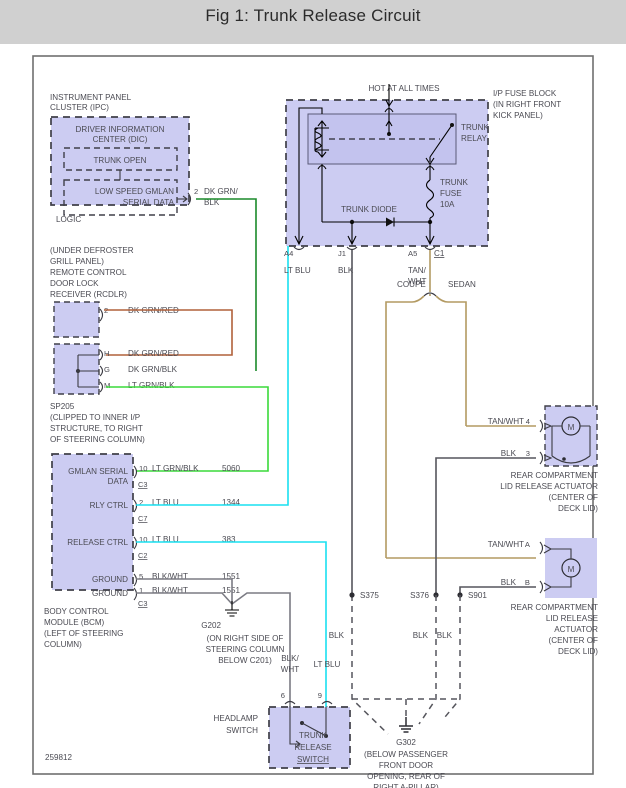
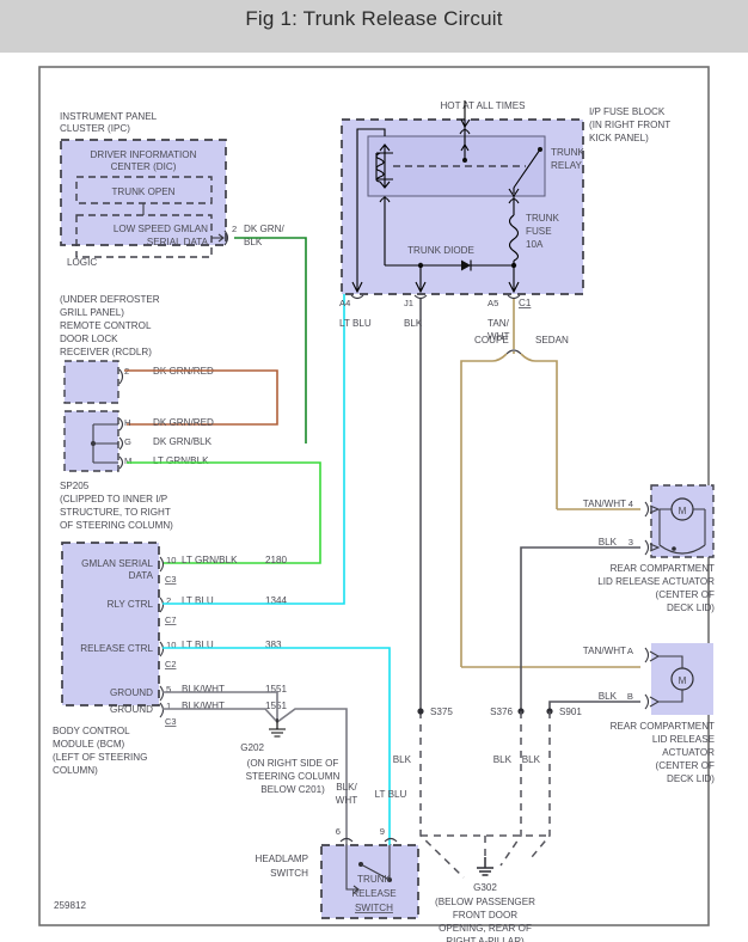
  Fig 1: Trunk Release Circuit
  INSTRUMENT PANEL
  CLUSTER (IPC)
  DRIVER INFORMATION
  CENTER (DIC)
  TRUNK OPEN
  LOW SPEED GMLAN
  SERIAL DATA
  LOGIC
  2
  DK GRN/
  BLK
  (UNDER DEFROSTER
  GRILL PANEL)
  REMOTE CONTROL
  DOOR LOCK
  RECEIVER (RCDLR)
  H
  DK GRN/RED
  G
  DK GRN/BLK
  M
  LT GRN/BLK
  SP205
  (CLIPPED TO INNER I/P
  STRUCTURE, TO RIGHT
  OF STEERING COLUMN)
  GMLAN SERIAL
  DATA
  10
  LT GRN/BLK
- 5060
+ 2180
  C3
  RLY CTRL
  2
  LT BLU
  1344
  C7
  RELEASE CTRL
  10
  LT BLU
  383
  C2
  GROUND
  5
  BLK/WHT
  1551
  GROUND
  1
  BLK/WHT
  1551
  C3
  BODY CONTROL
  MODULE (BCM)
  (LEFT OF STEERING
  COLUMN)
  G202
  (ON RIGHT SIDE OF
  STEERING COLUMN
  BELOW C201)
  HOT AT ALL TIMES
  I/P FUSE BLOCK
  (IN RIGHT FRONT
  KICK PANEL)
  TRUNK
  RELAY
  TRUNK DIODE
  TRUNK
  FUSE
  10A
  A4
  LT BLU
  J1
  BLK
  A5
  TAN/
  WHT
  C1
  COUPE
  SEDAN
  M
  4
  TAN/WHT
  3
  BLK
  REAR COMPARTMENT
  LID RELEASE ACTUATOR
  (CENTER OF
  DECK LID)
  M
  A
  TAN/WHT
  B
  BLK
  REAR COMPARTMENT
  LID RELEASE
  ACTUATOR
  (CENTER OF
  DECK LID)
  S375
  BLK
  S376
  BLK
  S901
  BLK
  G302
  (BELOW PASSENGER
  FRONT DOOR
  OPENING, REAR OF
  BLK/
  WHT
  LT BLU
  6
  9
  HEADLAMP
  SWITCH
  TRUNK
  RELEASE
  SWITCH
  259812
